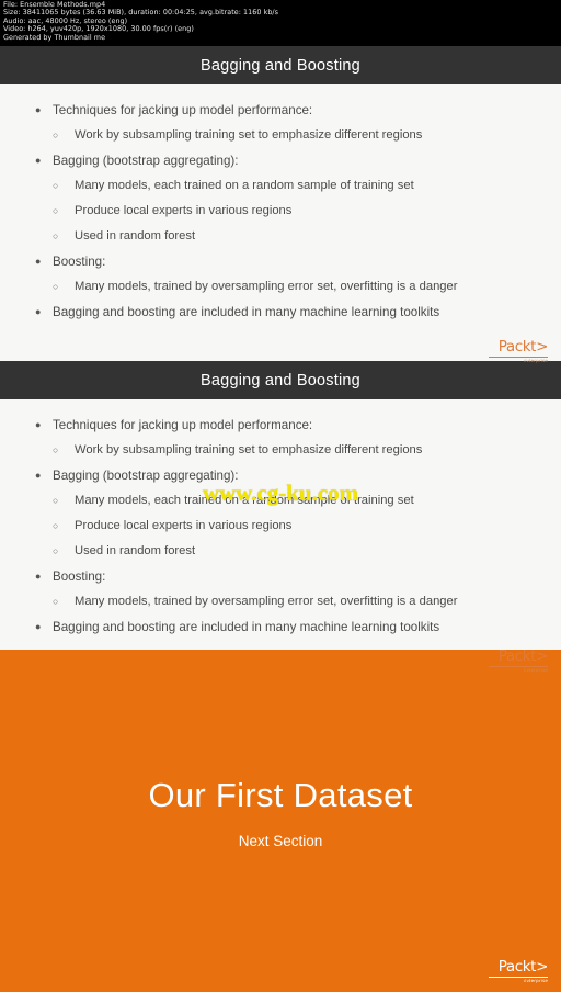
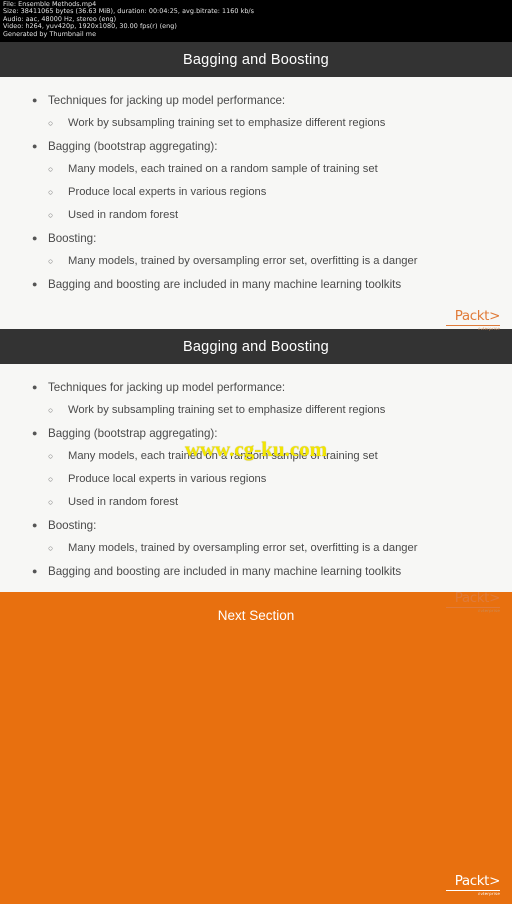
  File: Ensemble Methods.mp4
  Size: 38411065 bytes (36.63 MiB), duration: 00:04:25, avg.bitrate: 1160 kb/s
  Audio: aac, 48000 Hz, stereo (eng)
  Video: h264, yuv420p, 1920x1080, 30.00 fps(r) (eng)
  Generated by Thumbnail me
  Bagging and Boosting
  ●
  Techniques for jacking up model performance:
  ○
  Work by subsampling training set to emphasize different regions
  ●
  Bagging (bootstrap aggregating):
  ○
  Many models, each trained on a random sample of training set
  ○
  Produce local experts in various regions
  ○
  Used in random forest
  ●
  Boosting:
  ○
  Many models, trained by oversampling error set, overfitting is a danger
  ●
  Bagging and boosting are included in many machine learning toolkits
  Bagging and Boosting
  ●
  Techniques for jacking up model performance:
  ○
  Work by subsampling training set to emphasize different regions
  ●
  Bagging (bootstrap aggregating):
  ○
  Many models, each trained on a random sample of training set
  ○
  Produce local experts in various regions
  ○
  Used in random forest
  ●
  Boosting:
  ○
  Many models, trained by oversampling error set, overfitting is a danger
  ●
  Bagging and boosting are included in many machine learning toolkits
- Our First Dataset
  Next Section
  Packt>
  Packt>
  Packt>
  www.cg-ku.com
